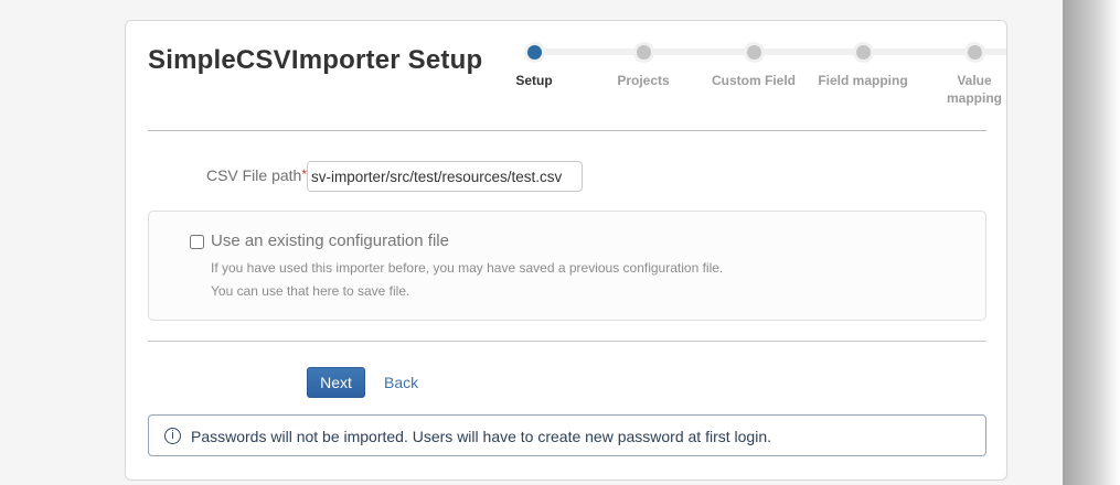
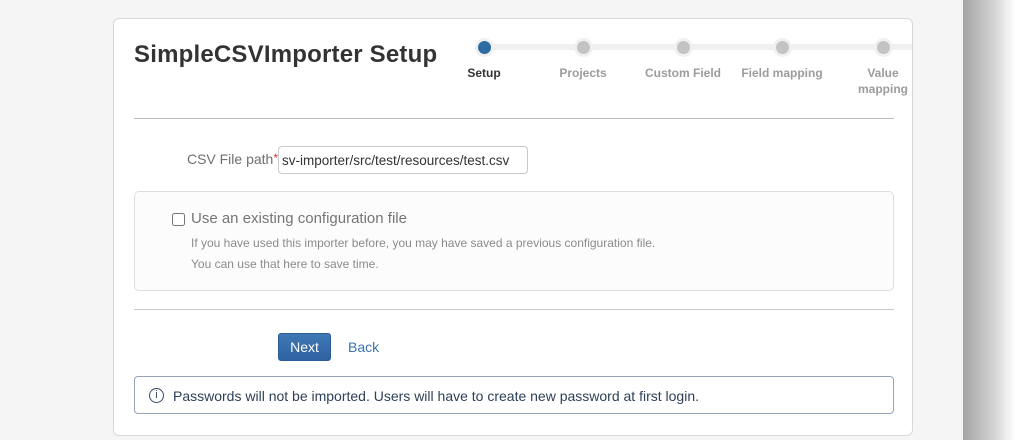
  SimpleCSVImporter Setup
  Setup
  Projects
  Custom Field
  Field mapping
  Value mapping
  CSV File path*
  Use an existing configuration file
  If you have used this importer before, you may have saved a previous configuration file.
- You can use that here to save file.
+ You can use that here to save time.
  Next
  Back
  i
  Passwords will not be imported. Users will have to create new password at first login.
